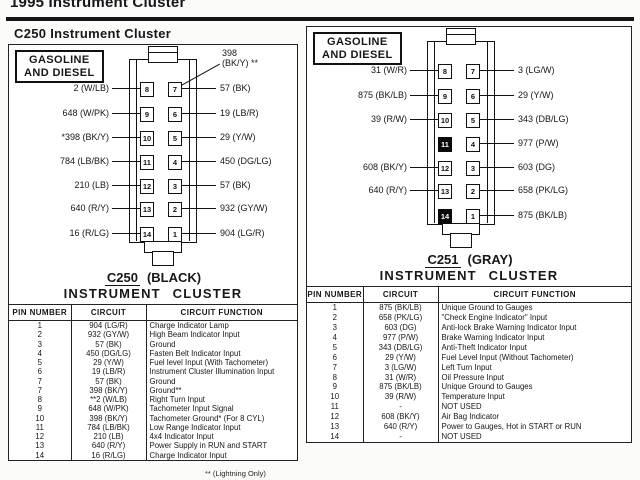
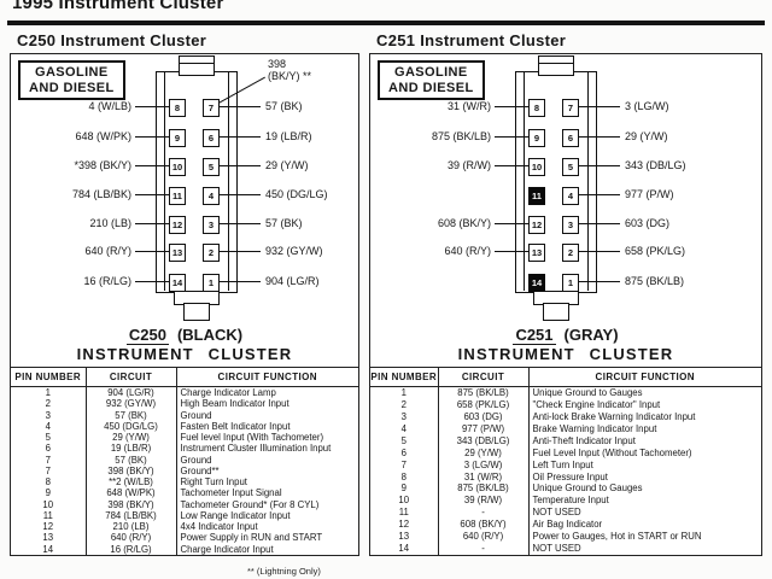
  1995 Instrument Cluster
  C250 Instrument Cluster
  GASOLINE
  AND DIESEL
  398
  (BK/Y) **
  8
- 2 (W/LB)
+ 4 (W/LB)
  9
  648 (W/PK)
  10
  *398 (BK/Y)
  11
  784 (LB/BK)
  12
  210 (LB)
  13
  640 (R/Y)
  14
  16 (R/LG)
  7
  57 (BK)
  6
  19 (LB/R)
  5
  29 (Y/W)
  4
  450 (DG/LG)
  3
  57 (BK)
  2
  932 (GY/W)
  1
  904 (LG/R)
  C250 (BLACK)
  INSTRUMENT CLUSTER
  PIN NUMBER	CIRCUIT	CIRCUIT FUNCTION
  1	904 (LG/R)	Charge Indicator Lamp
  2	932 (GY/W)	High Beam Indicator Input
  3	57 (BK)	Ground
  4	450 (DG/LG)	Fasten Belt Indicator Input
  5	29 (Y/W)	Fuel level Input (With Tachometer)
  6	19 (LB/R)	Instrument Cluster Illumination Input
  7	57 (BK)	Ground
  7	398 (BK/Y)	Ground**
  8	**2 (W/LB)	Right Turn Input
  9	648 (W/PK)	Tachometer Input Signal
  10	398 (BK/Y)	Tachometer Ground* (For 8 CYL)
  11	784 (LB/BK)	Low Range Indicator Input
  12	210 (LB)	4x4 Indicator Input
  13	640 (R/Y)	Power Supply in RUN and START
  14	16 (R/LG)	Charge Indicator Input
+ C251 Instrument Cluster
  GASOLINE
  AND DIESEL
  8
  31 (W/R)
  9
  875 (BK/LB)
  10
  39 (R/W)
  11
  12
  608 (BK/Y)
  13
  640 (R/Y)
  14
  7
  3 (LG/W)
  6
  29 (Y/W)
  5
  343 (DB/LG)
  4
  977 (P/W)
  3
  603 (DG)
  2
  658 (PK/LG)
  1
  875 (BK/LB)
  C251 (GRAY)
  INSTRUMENT CLUSTER
  PIN NUMBER	CIRCUIT	CIRCUIT FUNCTION
  1	875 (BK/LB)	Unique Ground to Gauges
  2	658 (PK/LG)	"Check Engine Indicator" Input
  3	603 (DG)	Anti-lock Brake Warning Indicator Input
  4	977 (P/W)	Brake Warning Indicator Input
  5	343 (DB/LG)	Anti-Theft Indicator Input
  6	29 (Y/W)	Fuel Level Input (Without Tachometer)
  7	3 (LG/W)	Left Turn Input
  8	31 (W/R)	Oil Pressure Input
  9	875 (BK/LB)	Unique Ground to Gauges
  10	39 (R/W)	Temperature Input
  11	-	NOT USED
  12	608 (BK/Y)	Air Bag Indicator
  13	640 (R/Y)	Power to Gauges, Hot in START or RUN
  14	-	NOT USED
  ** (Lightning Only)
